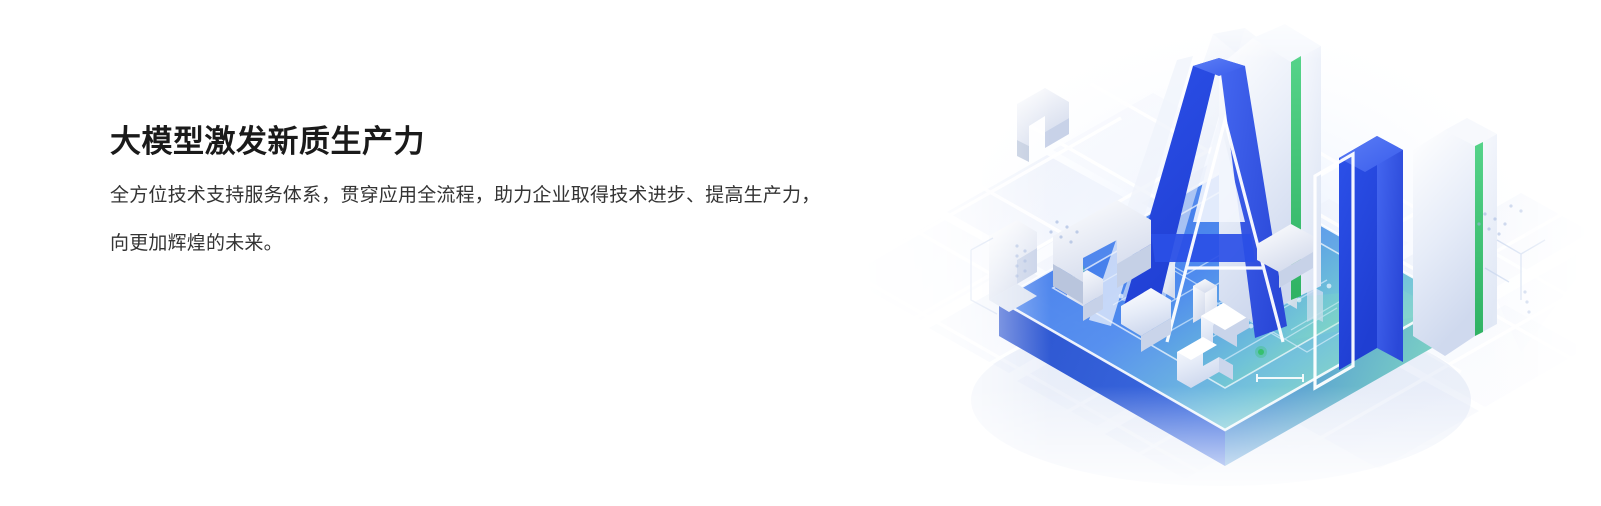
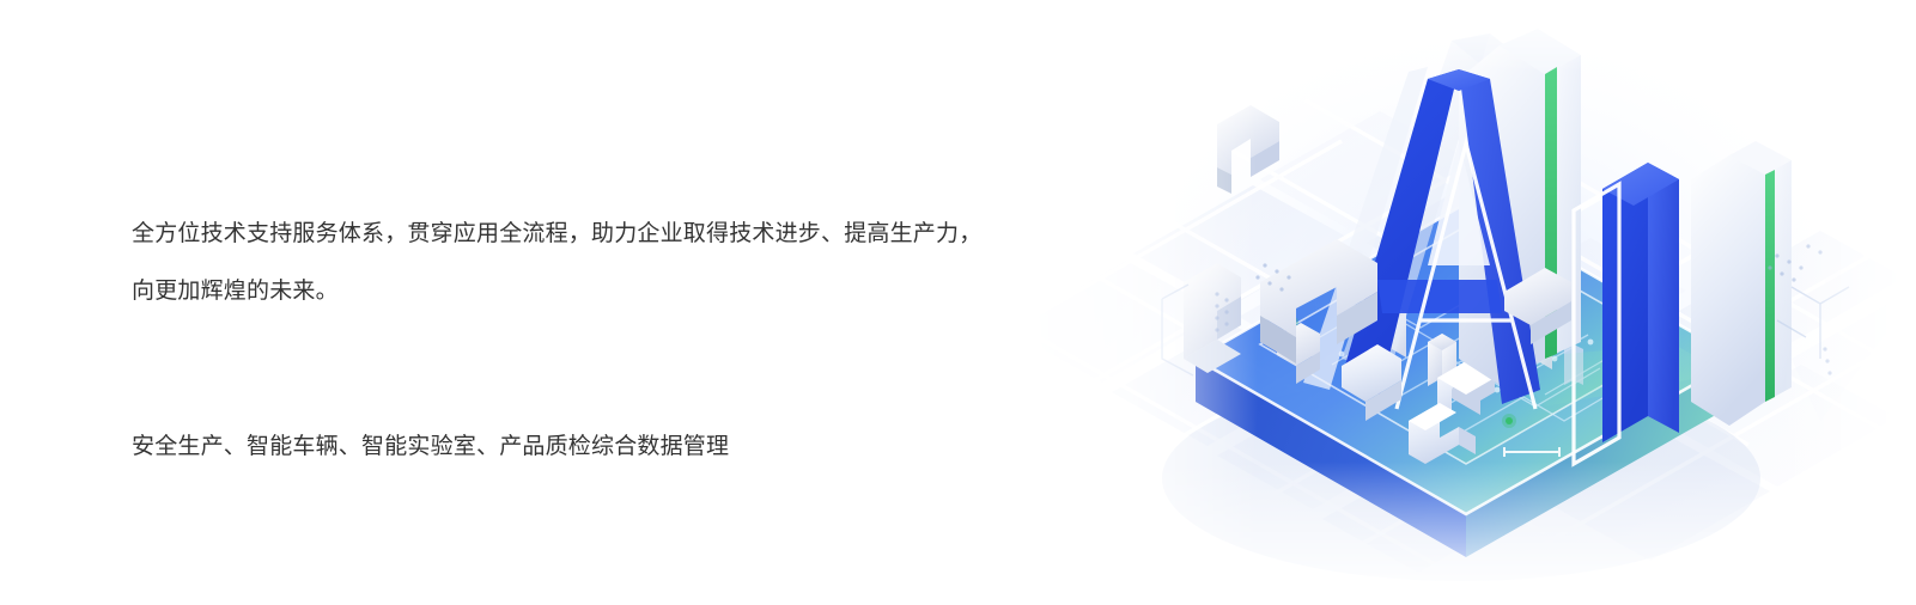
- 大模型激发新质生产力
  全方位技术支持服务体系，贯穿应用全流程，助力企业取得技术进步、提高生产力，向更加辉煌的未来。
+ 安全生产、智能车辆、智能实验室、产品质检综合数据管理
